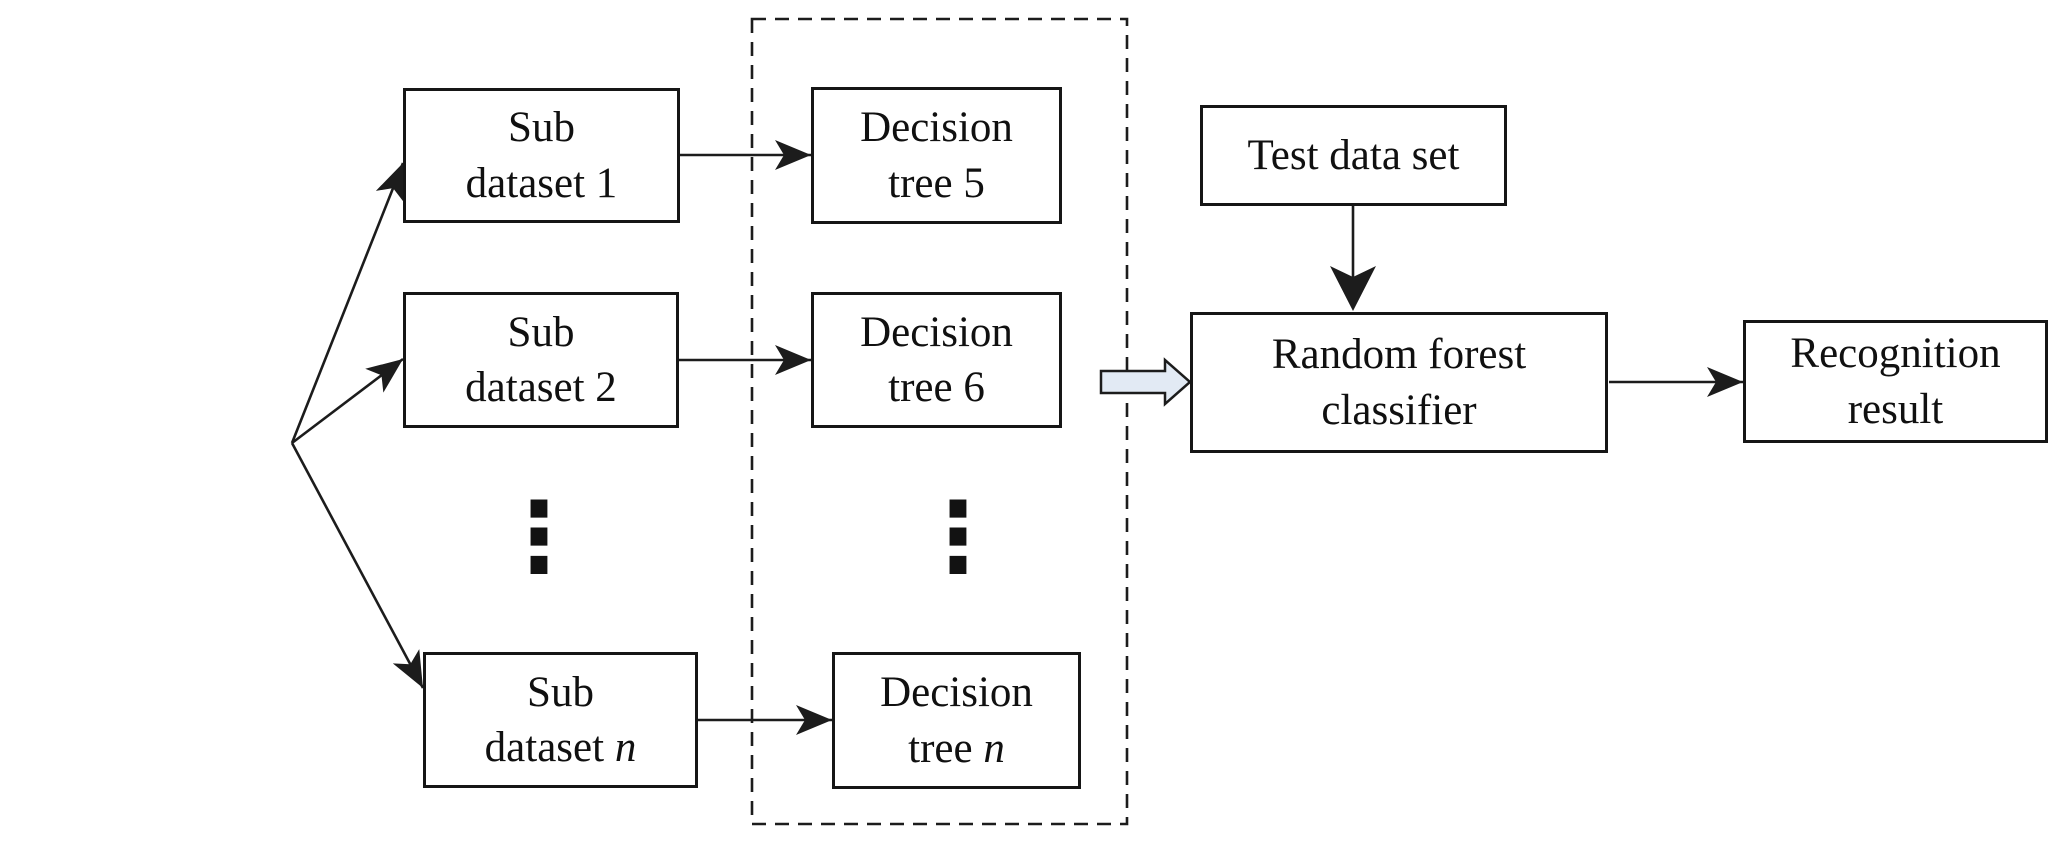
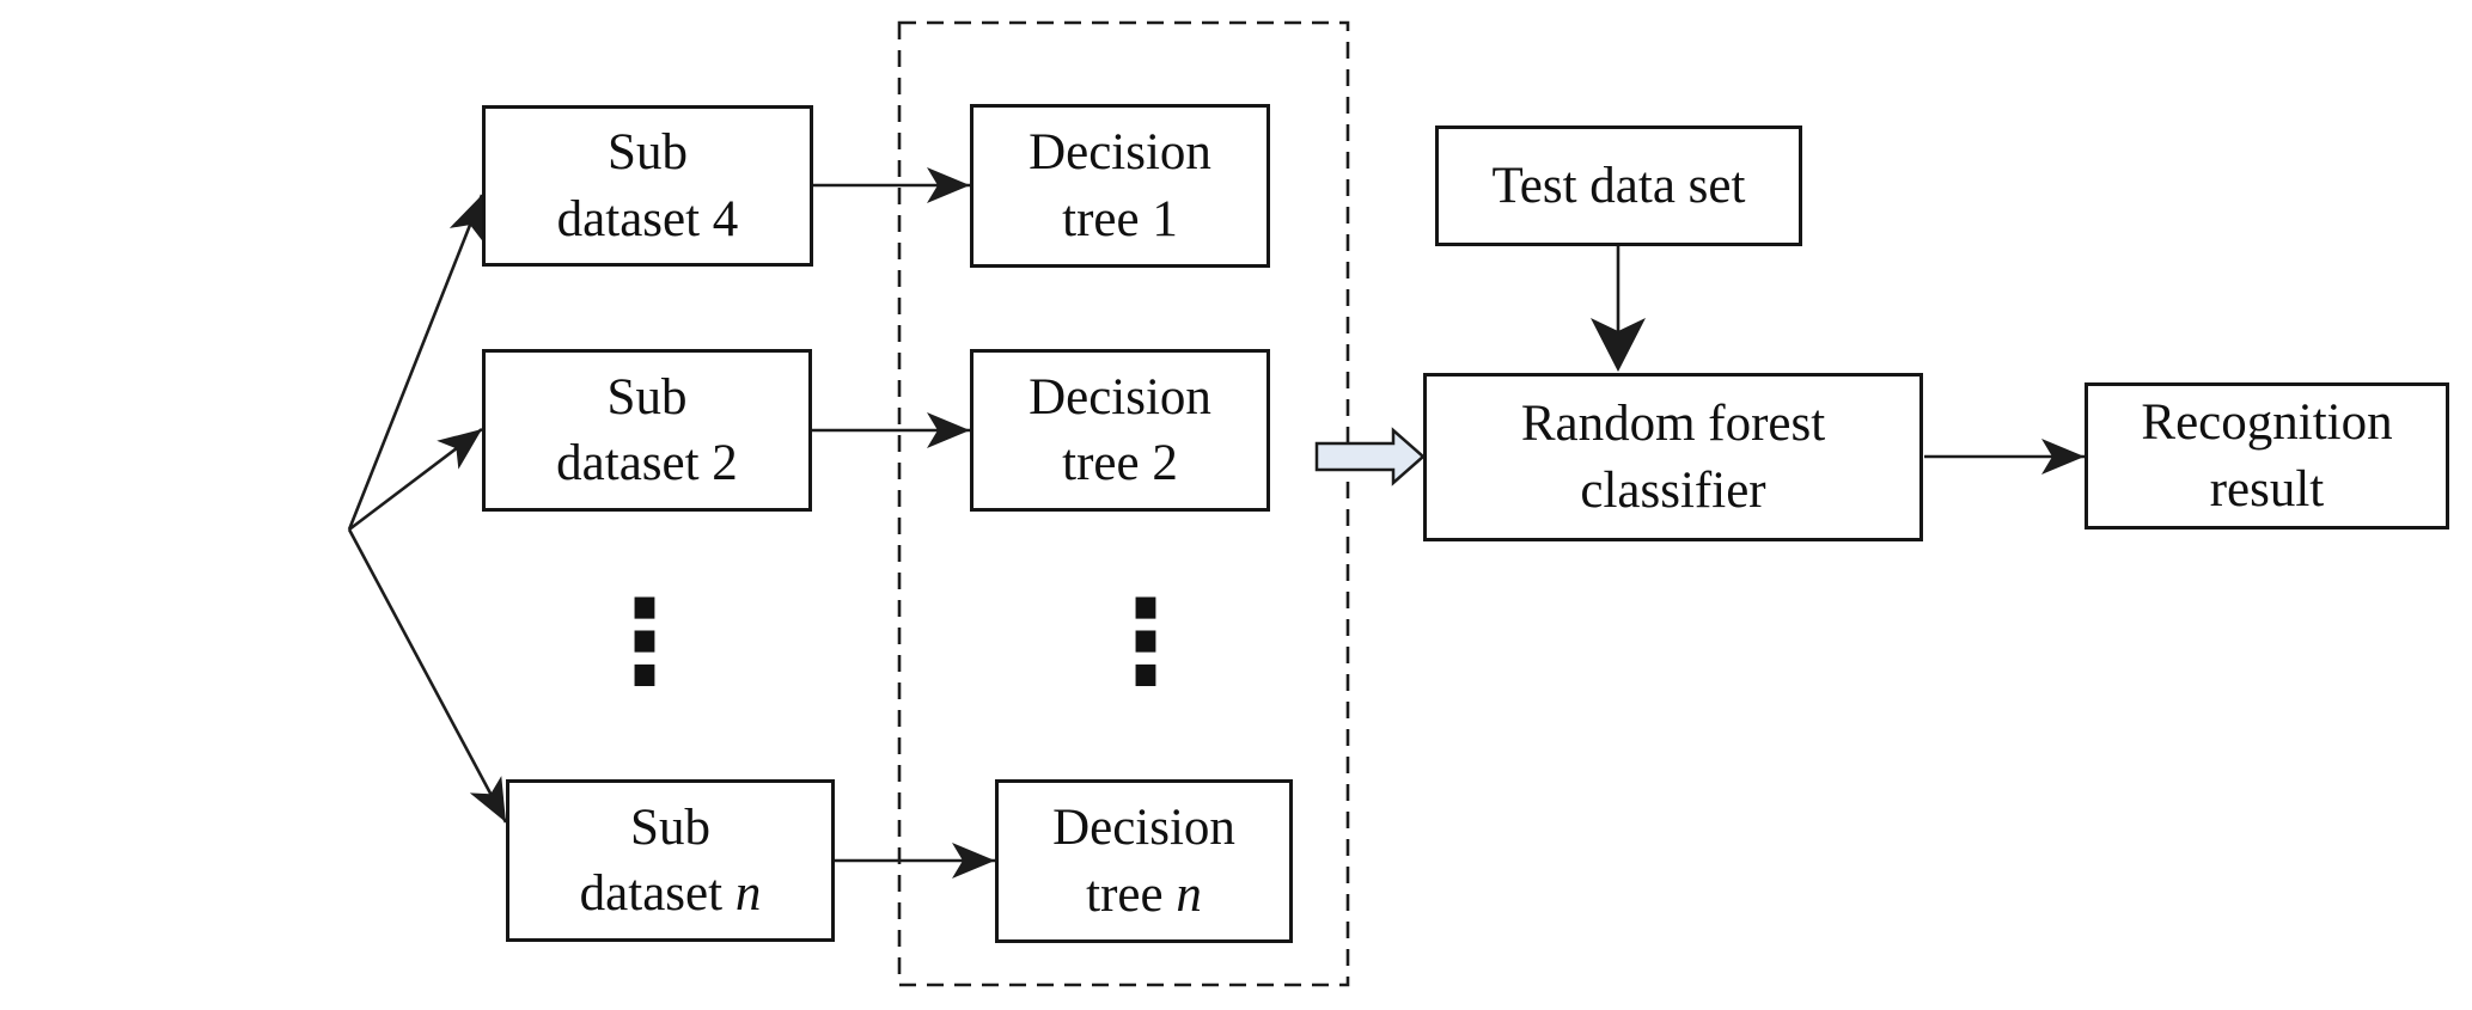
  Sub
- dataset 1
+ dataset 4
  Sub
  dataset 2
  Sub
  dataset n
  Decision
- tree 5
+ tree 1
  Decision
- tree 6
+ tree 2
  Decision
  tree n
  Test data set
  Random forest
  classifier
  Recognition
  result
  ⋮
  ⋮
